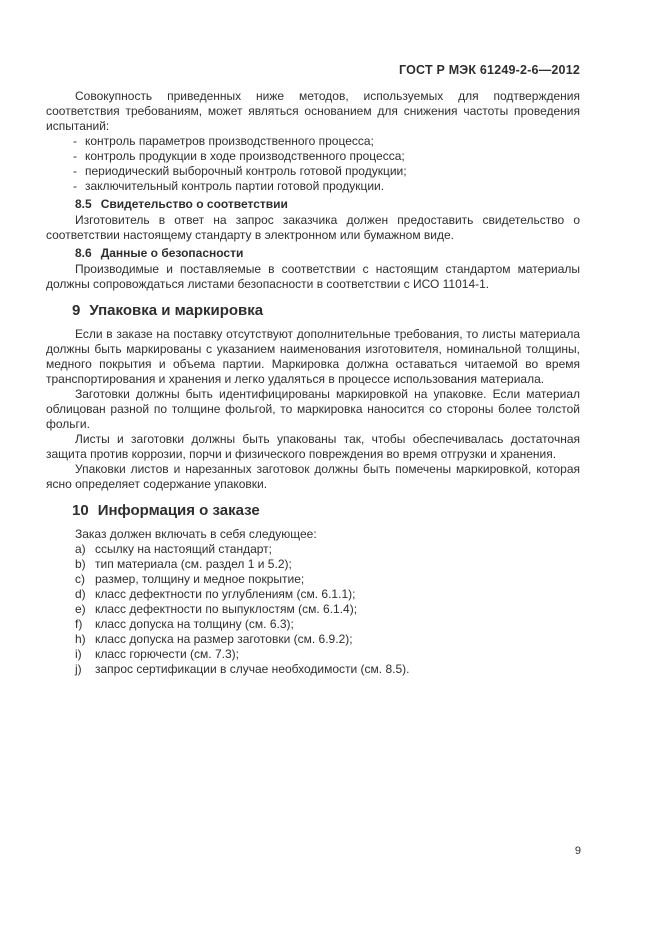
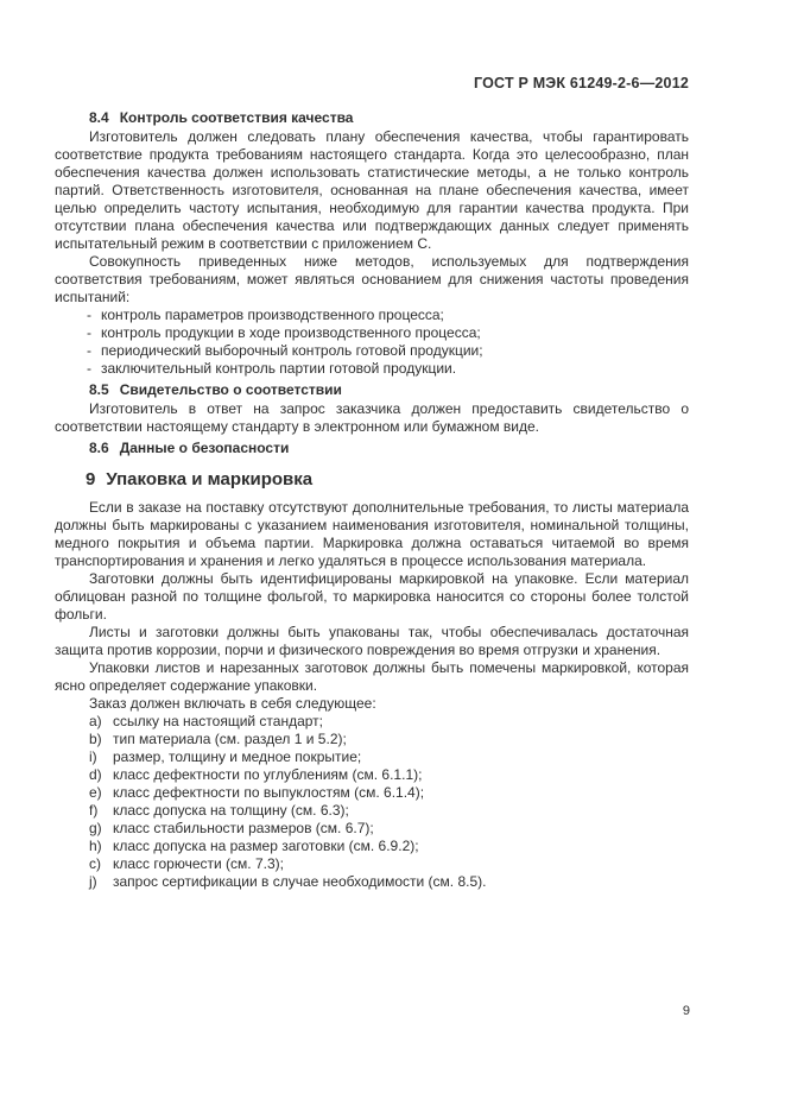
  ГОСТ Р МЭК 61249-2-6—2012
+ 8.4 Контроль соответствия качества
+ Изготовитель должен следовать плану обеспечения качества, чтобы гарантировать соответствие продукта требованиям настоящего стандарта. Когда это целесообразно, план обеспечения качества должен использовать статистические методы, а не только контроль партий. Ответственность изготовителя, основанная на плане обеспечения качества, имеет целью определить частоту испытания, необхо­димую для гарантии качества продукта. При отсутствии плана обеспечения качества или подтверждающих данных следует применять испытательный режим в соответствии с приложением С.
  Совокупность приведенных ниже методов, используемых для подтверждения соответствия требо­ваниям, может являться основанием для снижения частоты проведения испытаний:
  -
  контроль параметров производственного процесса;
  -
  контроль продукции в ходе производственного процесса;
  -
  периодический выборочный контроль готовой продукции;
  -
  заключительный контроль партии готовой продукции.
  8.5 Свидетельство о соответствии
  Изготовитель в ответ на запрос заказчика должен предоставить свидетельство о соответствии на­стоящему стандарту в электронном или бумажном виде.
  8.6 Данные о безопасности
- Производимые и поставляемые в соответствии с настоящим стандартом материалы должны со­провождаться листами безопасности в соответствии с ИСО 11014-1.
  9 Упаковка и маркировка
  Если в заказе на поставку отсутствуют дополнительные требования, то листы материала должны быть маркированы с указанием наименования изготовителя, номинальной толщины, медного покрытия и объема партии. Маркировка должна оставаться читаемой во время транспортирования и хранения и легко удаляться в процессе использования материала.
  Заготовки должны быть идентифицированы маркировкой на упаковке. Если материал облицован разной по толщине фольгой, то маркировка наносится со стороны более толстой фольги.
  Листы и заготовки должны быть упакованы так, чтобы обеспечивалась достаточная защита против коррозии, порчи и физического повреждения во время отгрузки и хранения.
  Упаковки листов и нарезанных заготовок должны быть помечены маркировкой, которая ясно опре­деляет содержание упаковки.
- 10 Информация о заказе
  Заказ должен включать в себя следующее:
  a)
  ссылку на настоящий стандарт;
  b)
  тип материала (см. раздел 1 и 5.2);
- c)
+ i)
  размер, толщину и медное покрытие;
  d)
  класс дефектности по углублениям (см. 6.1.1);
  e)
  класс дефектности по выпуклостям (см. 6.1.4);
  f)
  класс допуска на толщину (см. 6.3);
+ g)
+ класс стабильности размеров (см. 6.7);
  h)
  класс допуска на размер заготовки (см. 6.9.2);
- i)
+ c)
  класс горючести (см. 7.3);
  j)
  запрос сертификации в случае необходимости (см. 8.5).
  9
